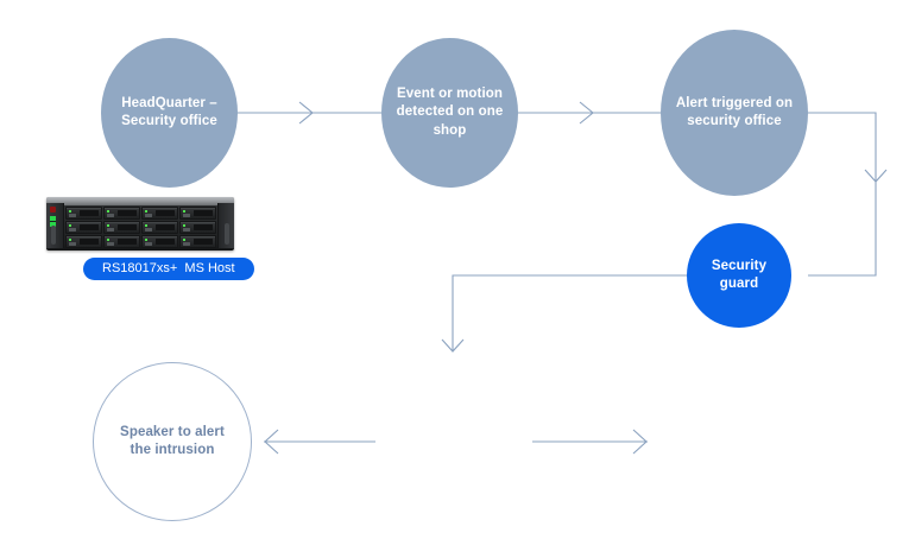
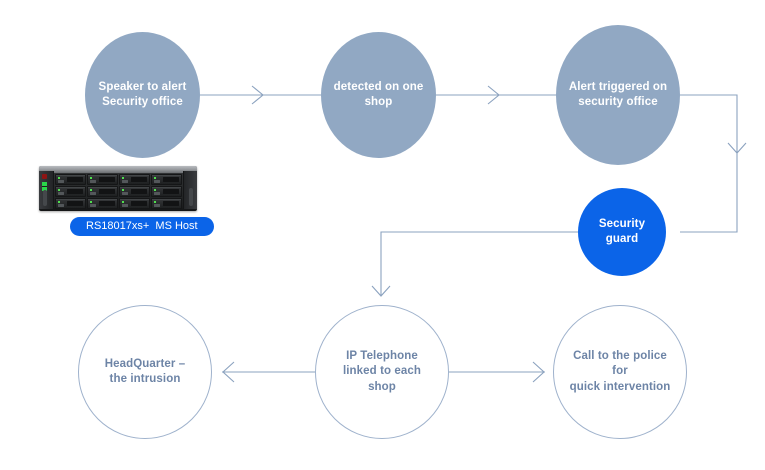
- HeadQuarter –
+ Speaker to alert
  Security office
- Event or motion
  detected on one
  shop
  Alert triggered on
  security office
  Security
  guard
- Speaker to alert
+ HeadQuarter –
  the intrusion
+ IP Telephone
+ linked to each shop
+ Call to the police for
+ quick intervention
  RS18017xs+ MS Host
